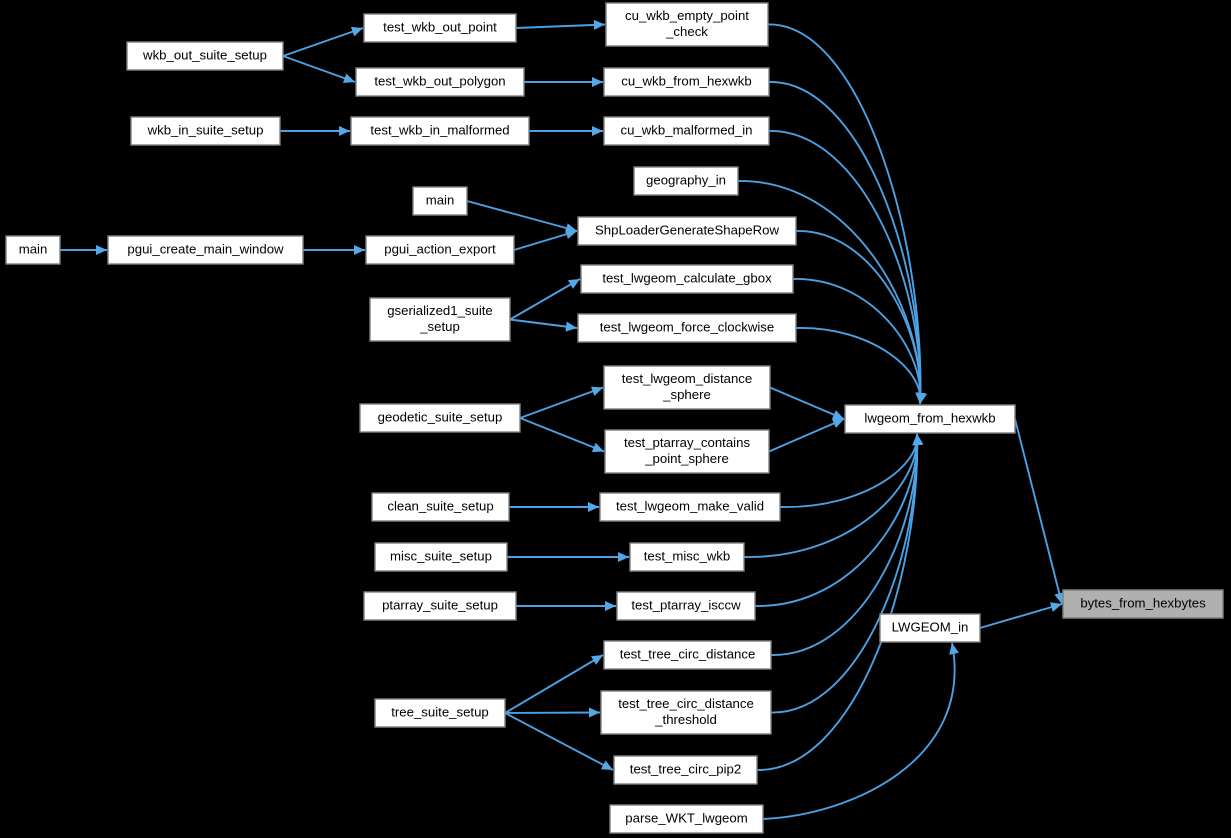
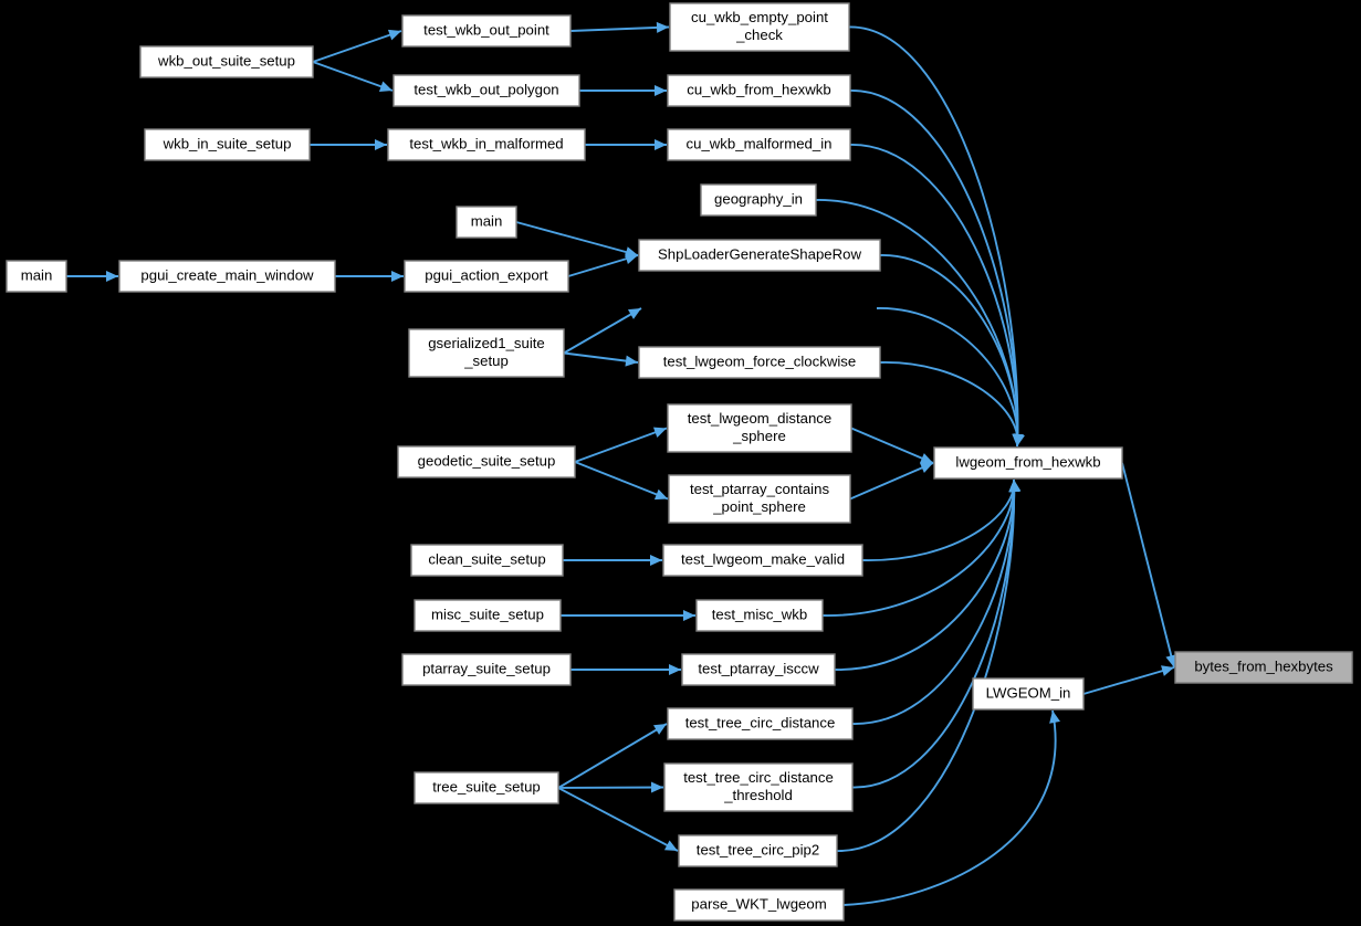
  main
  pgui_create_main_window
  wkb_out_suite_setup
  wkb_in_suite_setup
  gserialized1_suite
  _setup
  geodetic_suite_setup
  clean_suite_setup
  misc_suite_setup
  ptarray_suite_setup
  tree_suite_setup
  main
  test_wkb_out_point
  test_wkb_out_polygon
  test_wkb_in_malformed
  pgui_action_export
  cu_wkb_empty_point
  _check
  cu_wkb_from_hexwkb
  cu_wkb_malformed_in
  geography_in
  ShpLoaderGenerateShapeRow
- test_lwgeom_calculate_gbox
  test_lwgeom_force_clockwise
  test_lwgeom_distance
  _sphere
  test_ptarray_contains
  _point_sphere
  test_lwgeom_make_valid
  test_misc_wkb
  test_ptarray_isccw
  test_tree_circ_distance
  test_tree_circ_distance
  _threshold
  test_tree_circ_pip2
  parse_WKT_lwgeom
  lwgeom_from_hexwkb
  LWGEOM_in
  bytes_from_hexbytes
